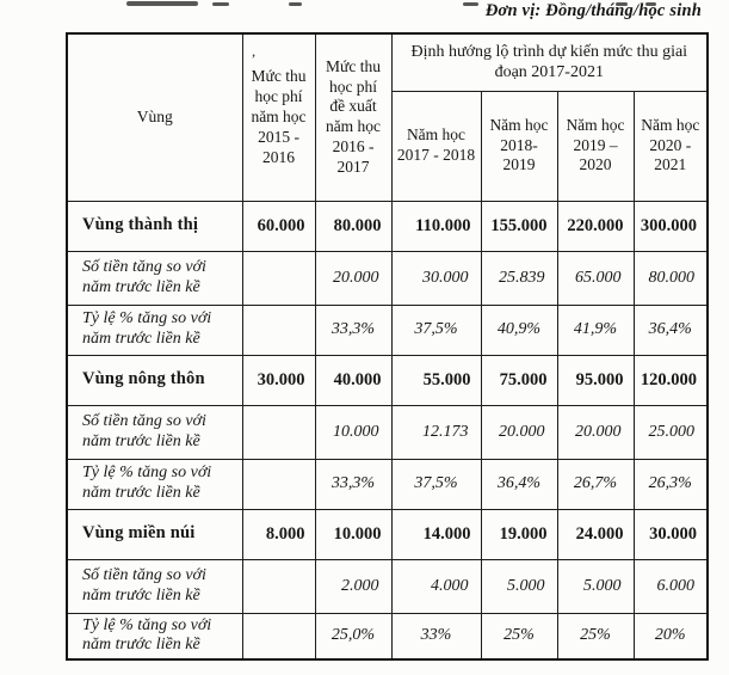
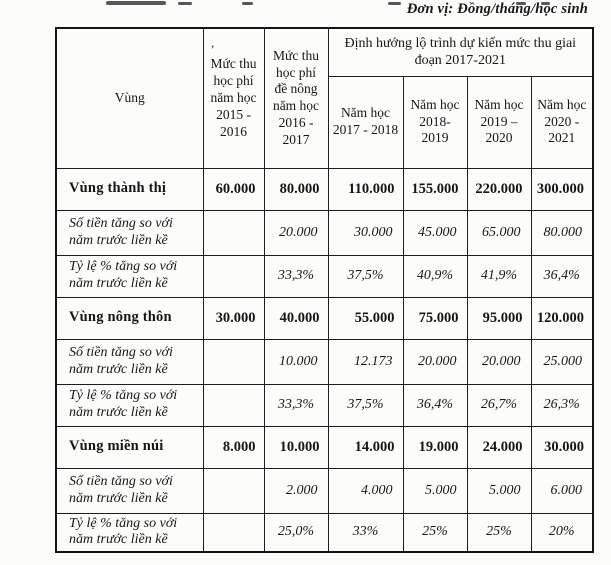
  Đơn vị: Đồng/tháng/học sinh
- Vùng	’ Mức thu học phí năm học 2015 - 2016	Mức thu học phí đề xuất năm học 2016 - 2017	Định hướng lộ trình dự kiến mức thu giai đoạn 2017-2021
+ Vùng	’ Mức thu học phí năm học 2015 - 2016	Mức thu học phí đề nông năm học 2016 - 2017	Định hướng lộ trình dự kiến mức thu giai đoạn 2017-2021
  Năm học 2017 - 2018	Năm học 2018-2019	Năm học 2019 – 2020	Năm học 2020 - 2021
  Vùng thành thị	60.000	80.000	110.000	155.000	220.000	300.000
- Số tiền tăng so với năm trước liền kề		20.000	30.000	25.839	65.000	80.000
+ Số tiền tăng so với năm trước liền kề		20.000	30.000	45.000	65.000	80.000
  Tỷ lệ % tăng so với năm trước liền kề		33,3%	37,5%	40,9%	41,9%	36,4%
  Vùng nông thôn	30.000	40.000	55.000	75.000	95.000	120.000
  Số tiền tăng so với năm trước liền kề		10.000	12.173	20.000	20.000	25.000
  Tỷ lệ % tăng so với năm trước liền kề		33,3%	37,5%	36,4%	26,7%	26,3%
  Vùng miền núi	8.000	10.000	14.000	19.000	24.000	30.000
  Số tiền tăng so với năm trước liền kề		2.000	4.000	5.000	5.000	6.000
  Tỷ lệ % tăng so với năm trước liền kề		25,0%	33%	25%	25%	20%
